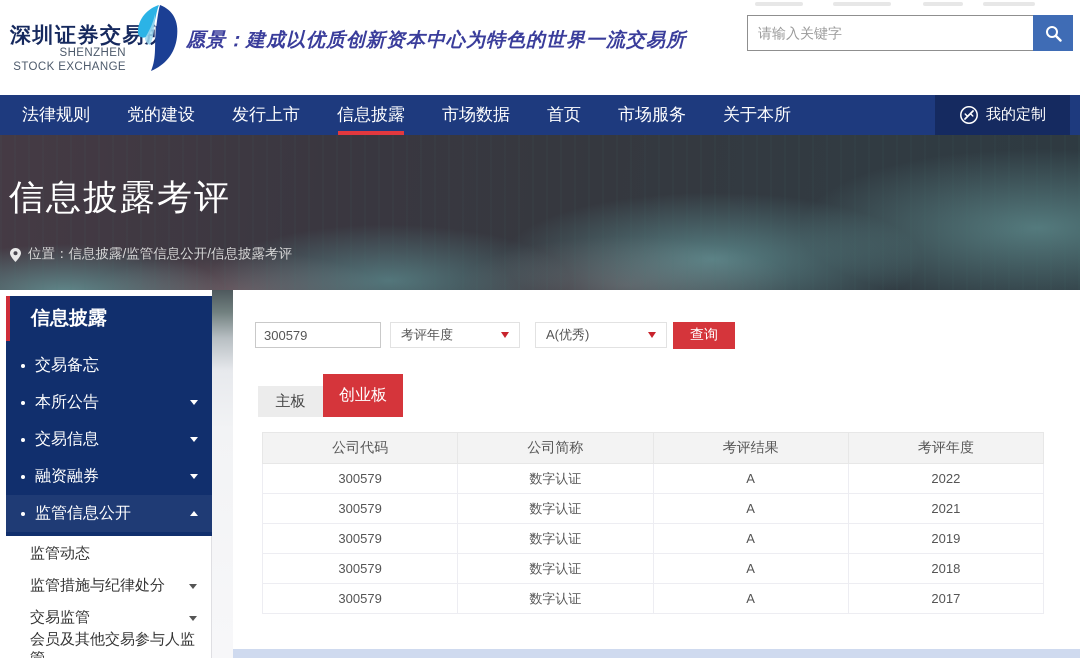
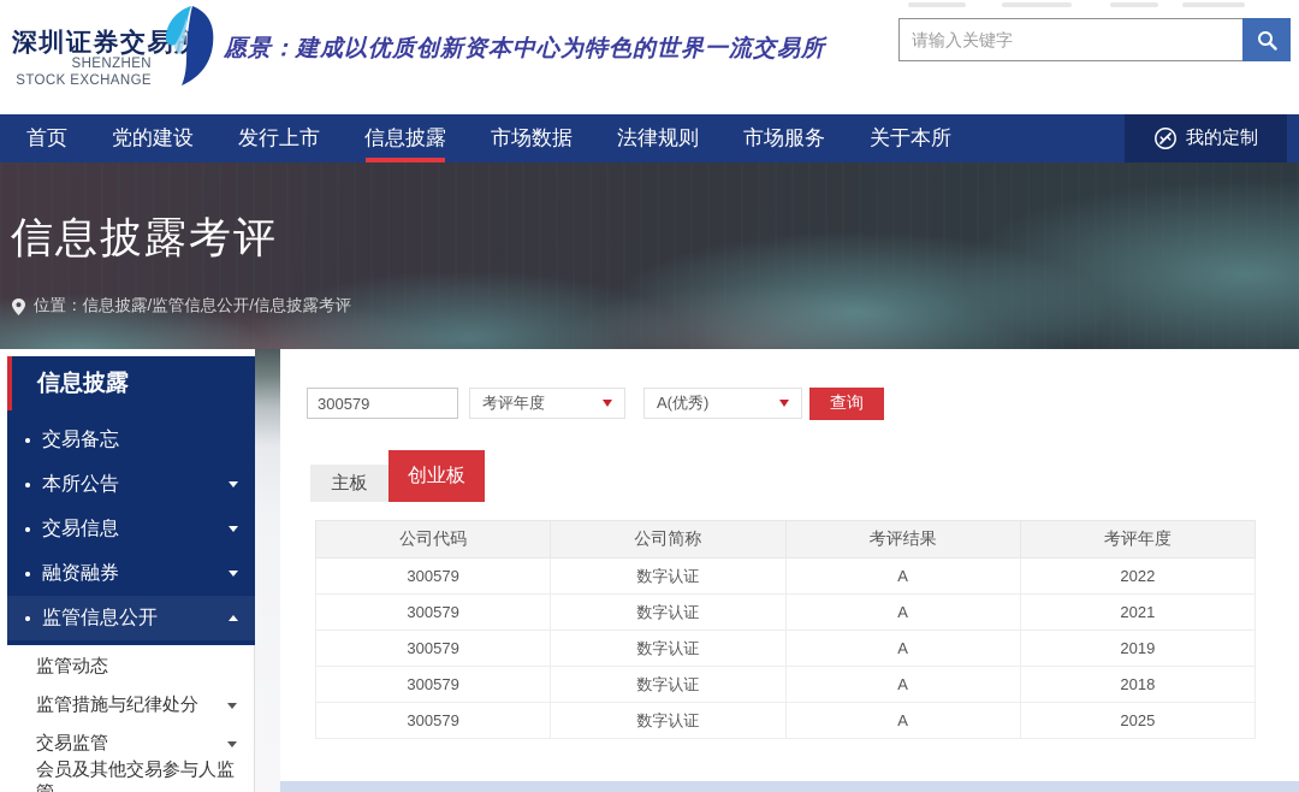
  深圳证券交易
  SHENZHEN
  STOCK EXCHANGE
  愿景：建成以优质创新资本中心为特色的世界一流交易所
  请输入关键字
- 法律规则
+ 首页
  党的建设
  发行上市
  信息披露
  市场数据
- 首页
+ 法律规则
  市场服务
  关于本所
  我的定制
  信息披露考评
  位置：信息披露/监管信息公开/信息披露考评
  信息披露
  交易备忘
  本所公告
  交易信息
  融资融券
  监管信息公开
  监管动态
  监管措施与纪律处分
  交易监管
  会员及其他交易参与人监
  300579
  考评年度
  A(优秀)
  查询
  主板
  创业板
  公司代码	公司简称	考评结果	考评年度
  300579	数字认证	A	2022
  300579	数字认证	A	2021
  300579	数字认证	A	2019
  300579	数字认证	A	2018
- 300579	数字认证	A	2017
+ 300579	数字认证	A	2025
